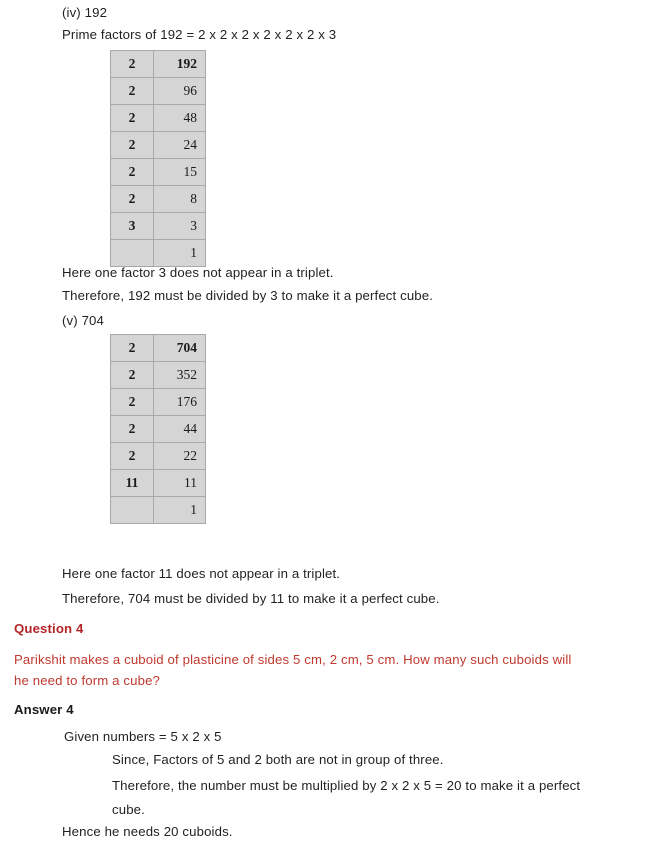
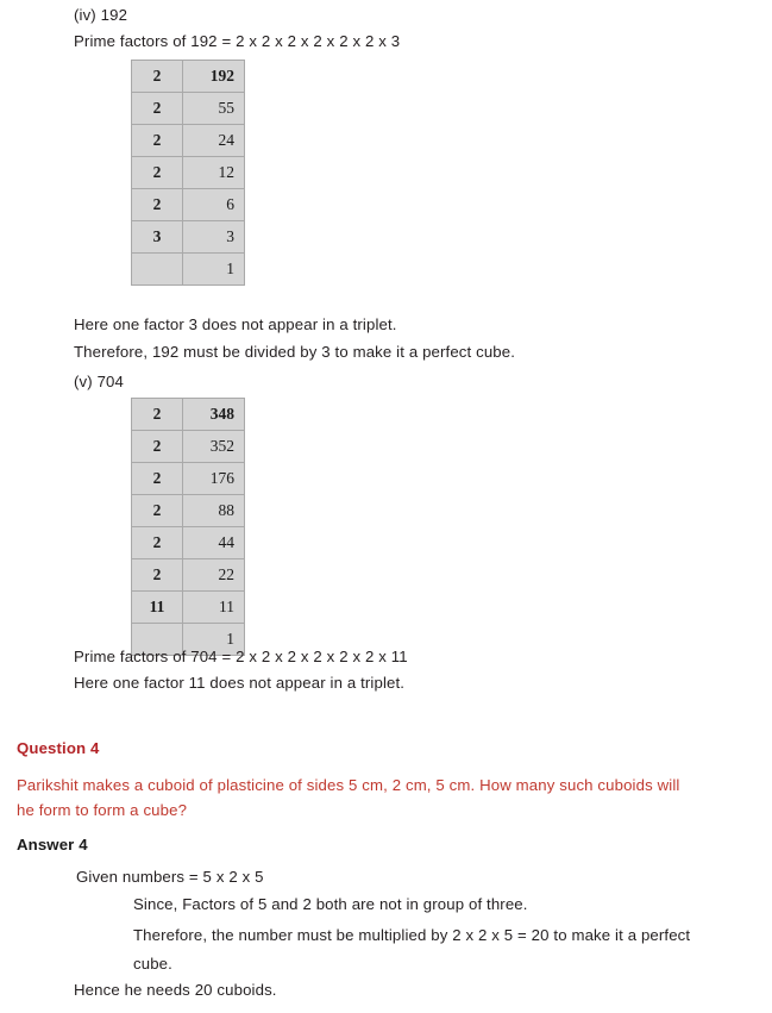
  (iv) 192
  Prime factors of 192 = 2 x 2 x 2 x 2 x 2 x 2 x 3
  2	192
- 2	96
+ 2	55
- 2	48
  2	24
- 2	15
+ 2	12
- 2	8
+ 2	6
  3	3
  	1
  Here one factor 3 does not appear in a triplet.
  Therefore, 192 must be divided by 3 to make it a perfect cube.
  (v) 704
- 2	704
+ 2	348
  2	352
  2	176
+ 2	88
  2	44
  2	22
  11	11
  	1
+ Prime factors of 704 = 2 x 2 x 2 x 2 x 2 x 2 x 11
  Here one factor 11 does not appear in a triplet.
- Therefore, 704 must be divided by 11 to make it a perfect cube.
  Question 4
  Parikshit makes a cuboid of plasticine of sides 5 cm, 2 cm, 5 cm. How many such cuboids will
- he need to form a cube?
+ he form to form a cube?
  Answer 4
  Given numbers = 5 x 2 x 5
  Since, Factors of 5 and 2 both are not in group of three.
  Therefore, the number must be multiplied by 2 x 2 x 5 = 20 to make it a perfect
  cube.
  Hence he needs 20 cuboids.
